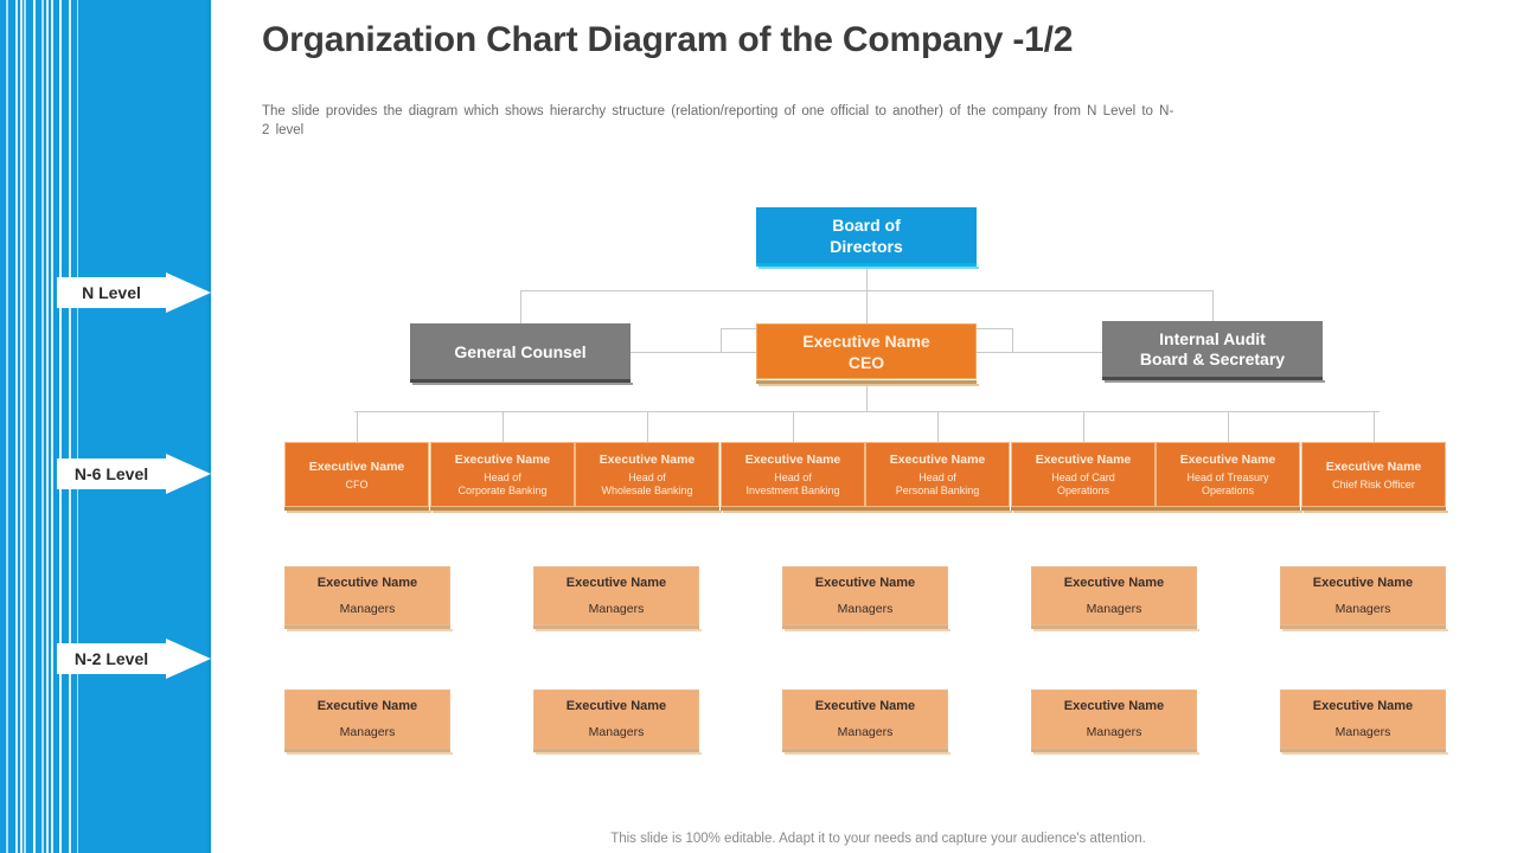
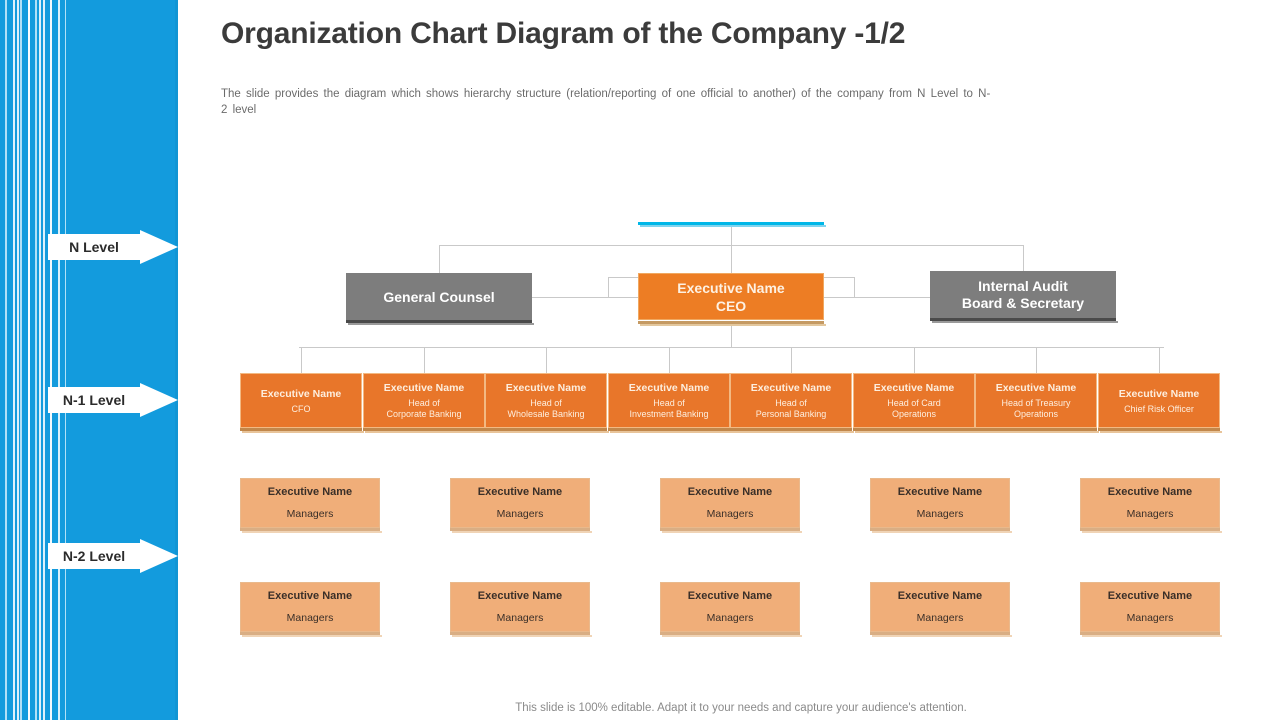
  Organization Chart Diagram of the Company -1/2
  The slide provides the diagram which shows hierarchy structure (relation/reporting of one official to another) of the company from N Level to N-2 level
  N Level
- N-6 Level
+ N-1 Level
  N-2 Level
- Board of
- Directors
  General Counsel
  Executive Name
  CEO
  Internal Audit
  Board & Secretary
  Executive Name
  CFO
  Executive Name
  Head of
  Corporate Banking
  Executive Name
  Head of
  Wholesale Banking
  Executive Name
  Head of
  Investment Banking
  Executive Name
  Head of
  Personal Banking
  Executive Name
  Head of Card
  Operations
  Executive Name
  Head of Treasury
  Operations
  Executive Name
  Chief Risk Officer
  Executive Name
  Managers
  Executive Name
  Managers
  Executive Name
  Managers
  Executive Name
  Managers
  Executive Name
  Managers
  Executive Name
  Managers
  Executive Name
  Managers
  Executive Name
  Managers
  Executive Name
  Managers
  Executive Name
  Managers
  This slide is 100% editable. Adapt it to your needs and capture your audience's attention.
